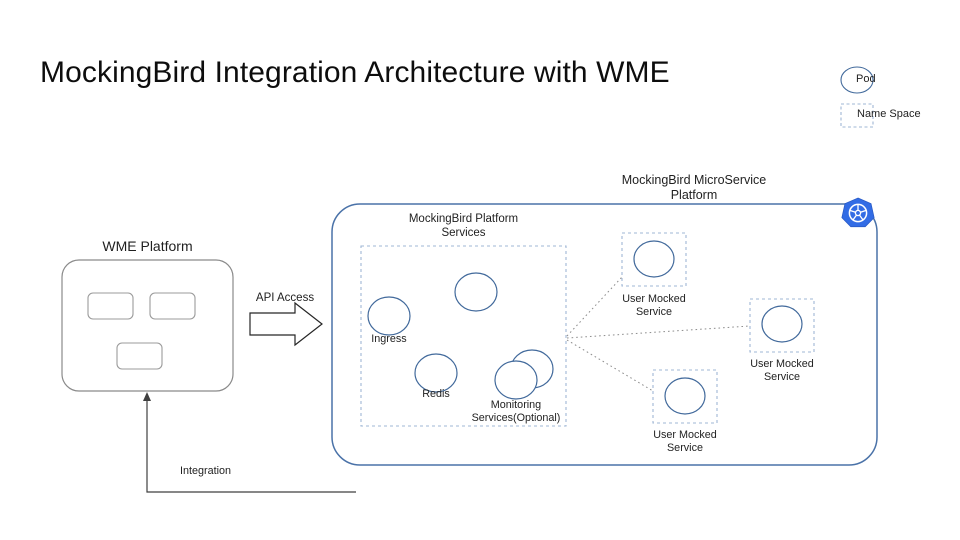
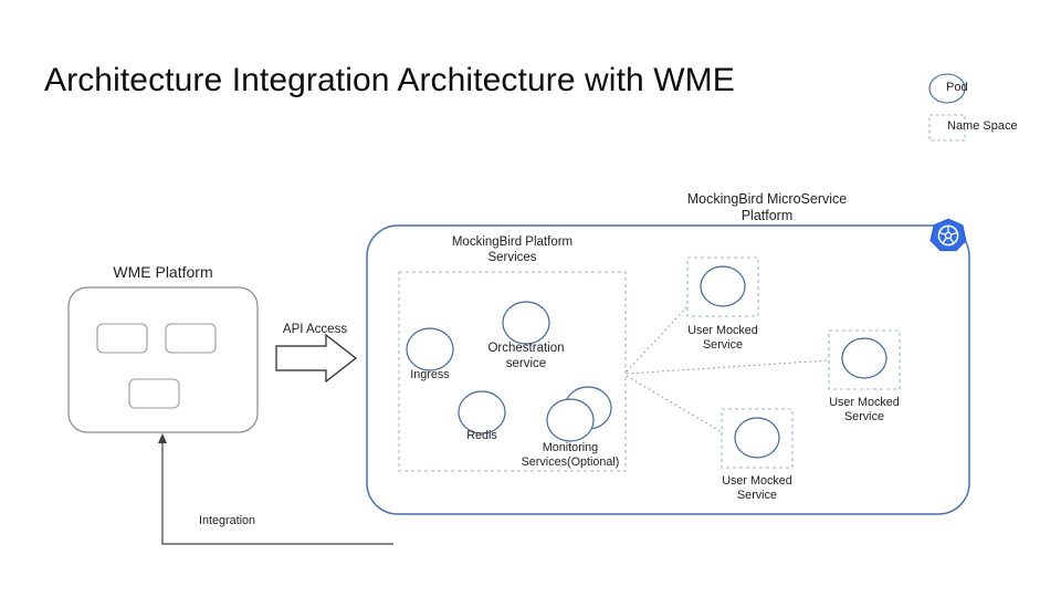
- MockingBird Integration Architecture with WME
+ Architecture Integration Architecture with WME
  WME Platform
  API Access
  MockingBird MicroService
  Platform
  MockingBird Platform
  Services
  Ingress
+ Orchestration
+ service
  Redis
  Monitoring
  Services(Optional)
  User Mocked
  Service
  User Mocked
  Service
  User Mocked
  Service
  Integration
  Pod
  Name Space
